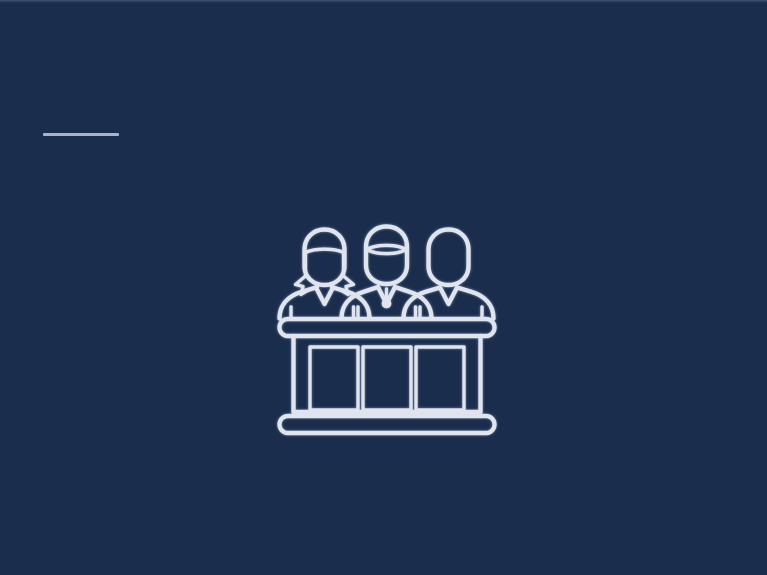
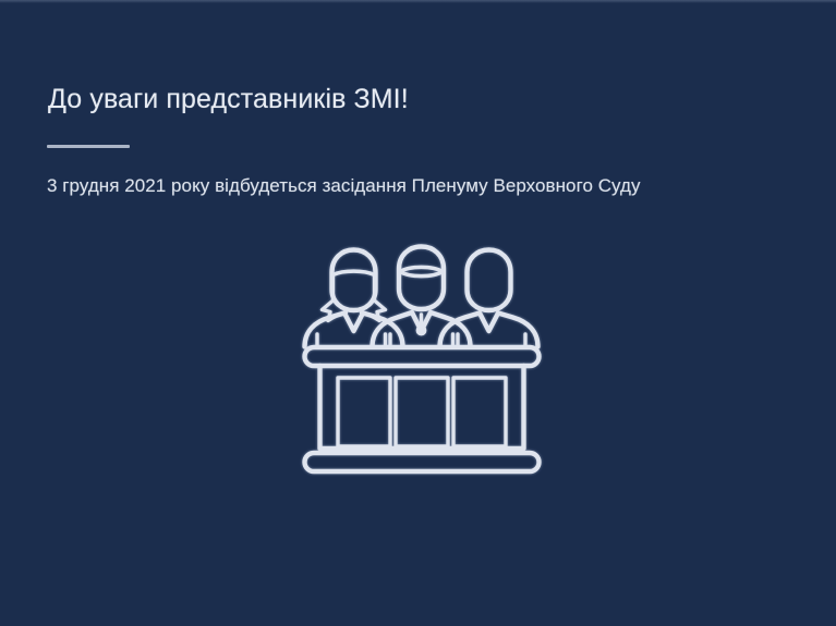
+ До уваги представників ЗМІ!
+ 3 грудня 2021 року відбудеться засідання Пленуму Верховного Суду
